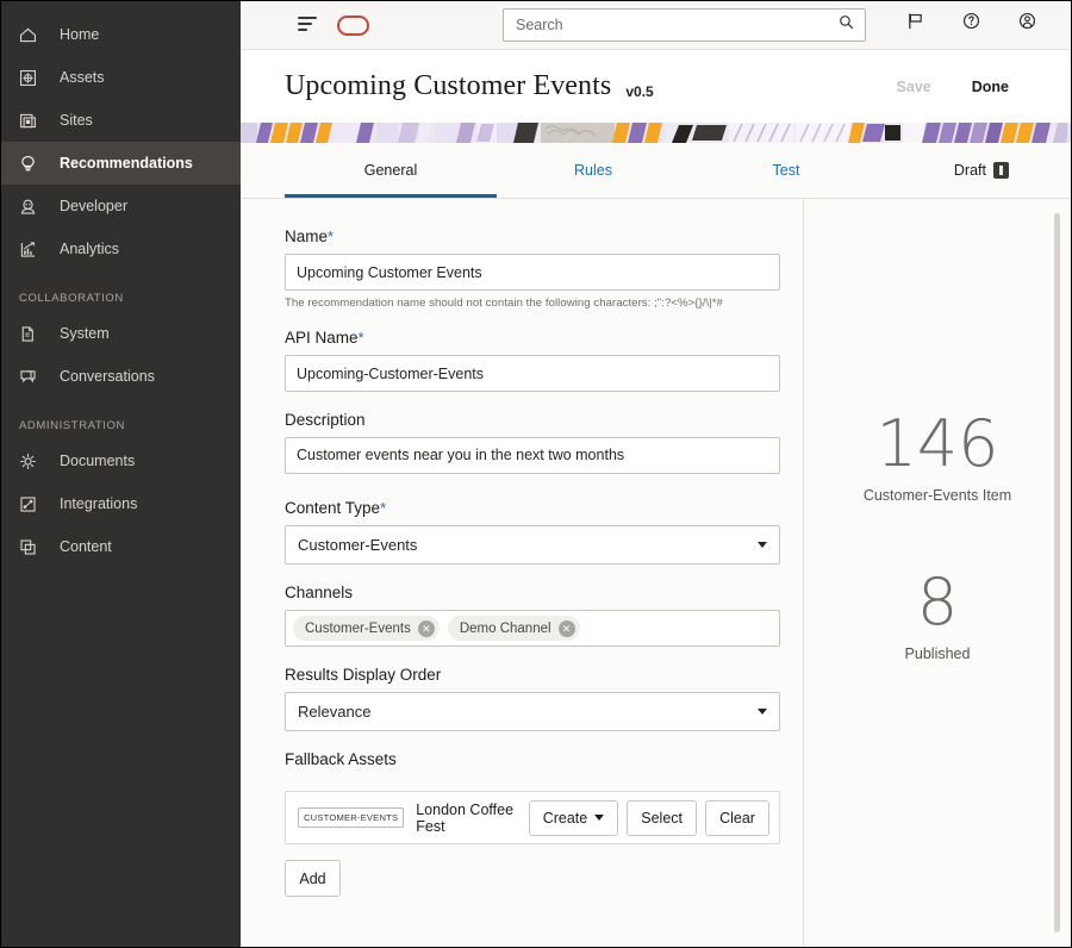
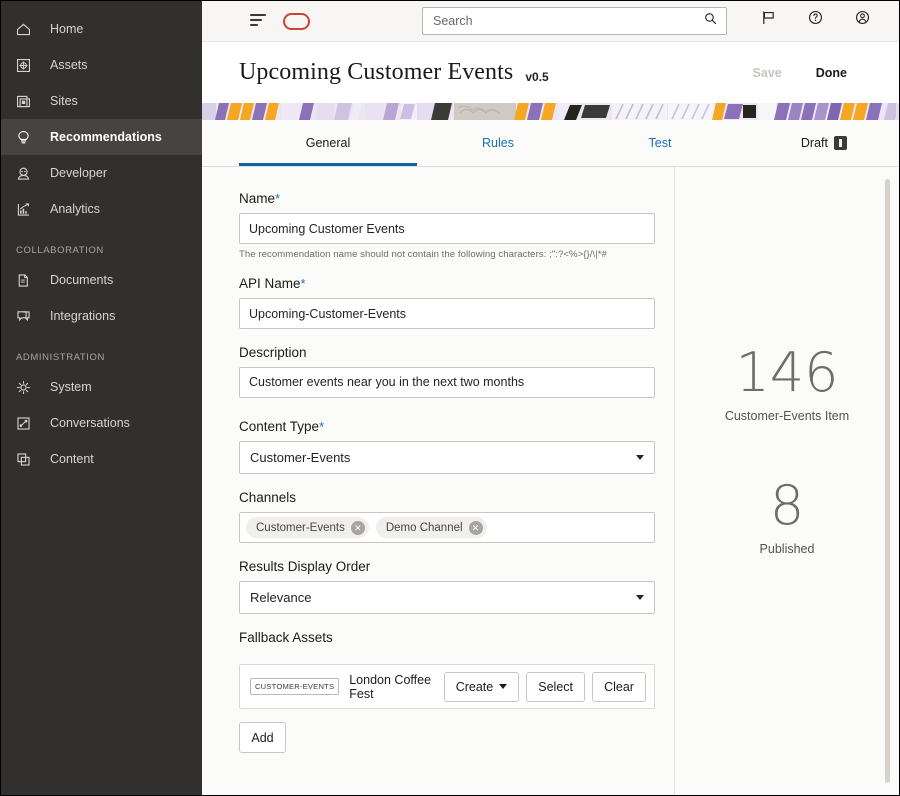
  Home
  Assets
  Sites
  Recommendations
  Developer
  Analytics
  COLLABORATION
- System
+ Documents
- Conversations
+ Integrations
  ADMINISTRATION
- Documents
+ System
- Integrations
+ Conversations
  Content
  Search
  Upcoming Customer Events
  v0.5
  Save
  Done
  General
  Rules
  Test
  Draft
  Name*
  Upcoming Customer Events
  The recommendation name should not contain the following characters: ;":?<%>{}/\|*#
  API Name*
  Upcoming-Customer-Events
  Description
  Customer events near you in the next two months
  Content Type*
  Customer-Events
  Channels
  Customer-Events
  ✕
  Demo Channel
  ✕
  Results Display Order
  Relevance
  Fallback Assets
  CUSTOMER-EVENTS
  London Coffee Fest
  Create
  Select
  Clear
  Add
  146
  Customer-Events Item
  8
  Published
